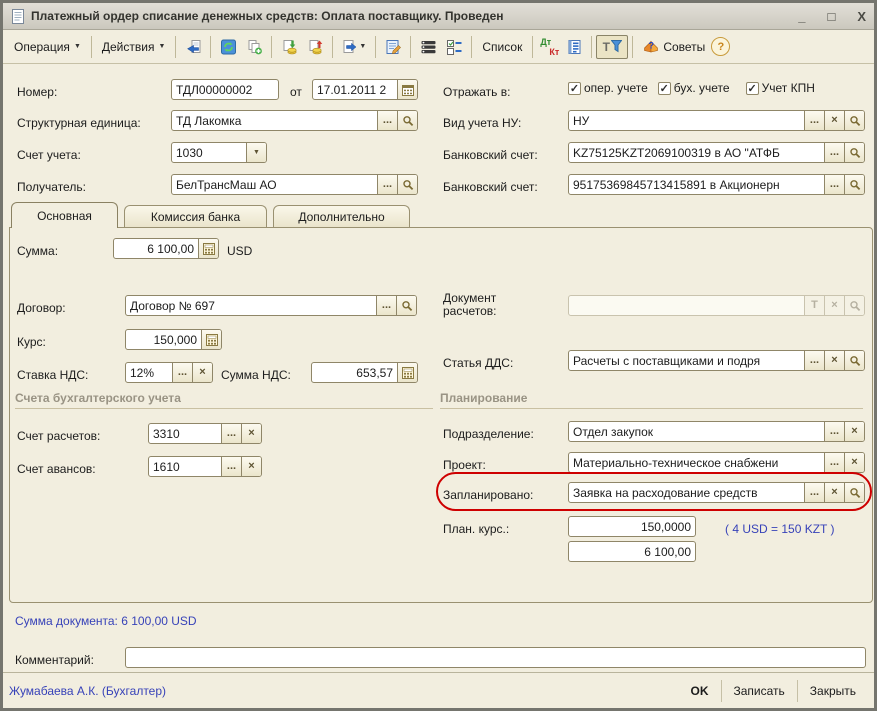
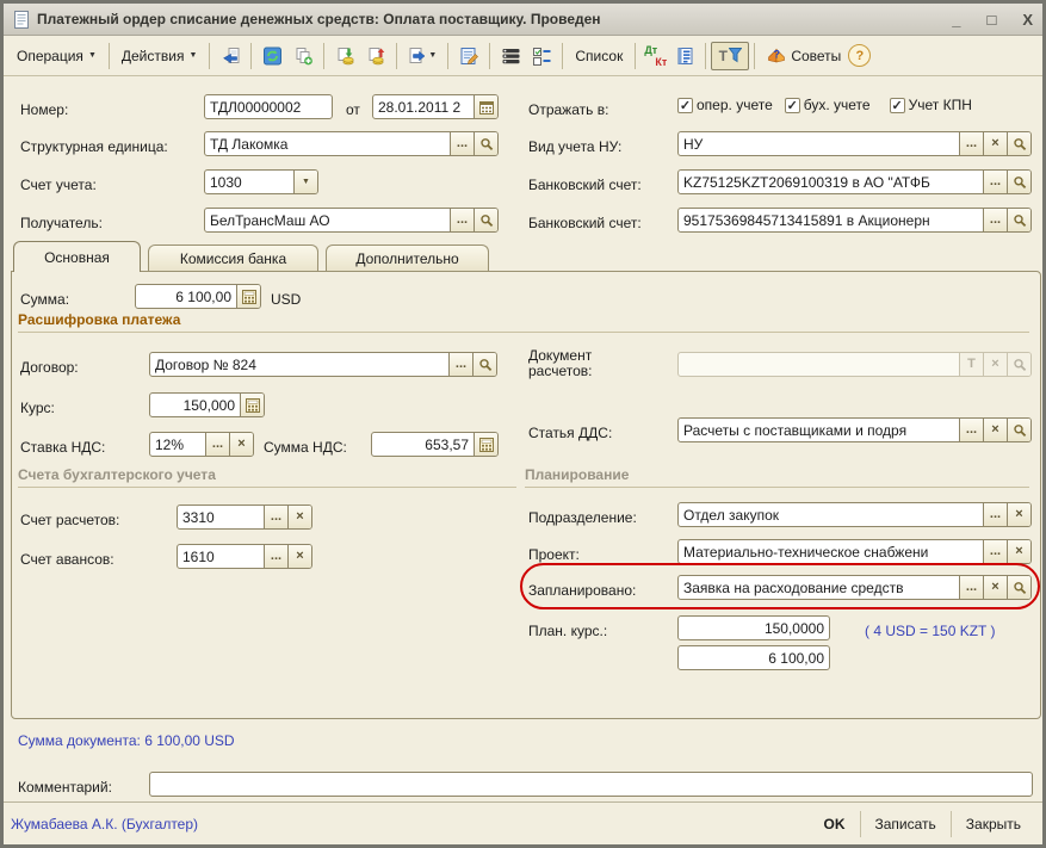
  Платежный ордер списание денежных средств: Оплата поставщику. Проведен
  _
  □
  X
  Операция
  Действия
  Список
  Дт
  Кт
  T
  ?
  Советы
  ?
  Номер:
  ТДЛ00000002
  от
- 17.01.2011 2
+ 28.01.2011 2
  Отражать в:
  ✓
  опер. учете
  ✓
  бух. учете
  ✓
  Учет КПН
  Структурная единица:
  ТД Лакомка
  ...
  Вид учета НУ:
  НУ
  ...
  ×
  Счет учета:
  1030
  Банковский счет:
  KZ75125KZT2069100319 в АО "АТФБ
  ...
  Получатель:
  БелТрансМаш АО
  ...
  Банковский счет:
  95175369845713415891 в Акционерн
  ...
  Основная
  Комиссия банка
  Дополнительно
  Сумма:
  6 100,00
  USD
+ Расшифровка платежа
  Договор:
- Договор № 697
+ Договор № 824
  ...
  Документ расчетов:
  T
  ×
  Курс:
  150,000
  Статья ДДС:
  Расчеты с поставщиками и подря
  ...
  ×
  Ставка НДС:
  12%
  ...
  ×
  Сумма НДС:
  653,57
  Счета бухгалтерского учета
  Планирование
  Счет расчетов:
  3310
  ...
  ×
  Подразделение:
  Отдел закупок
  ...
  ×
  Счет авансов:
  1610
  ...
  ×
  Проект:
  Материально-техническое снабжени
  ...
  ×
  Запланировано:
  Заявка на расходование средств
  ...
  ×
  План. курс.:
  150,0000
  ( 4 USD = 150 KZT )
  6 100,00
  Сумма документа: 6 100,00 USD
  Комментарий:
  Жумабаева А.К. (Бухгалтер)
  OK
  Записать
  Закрыть
